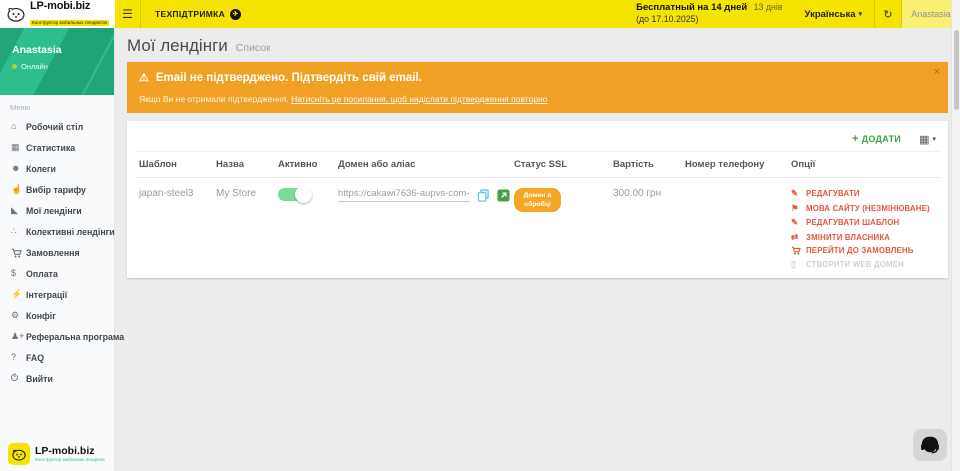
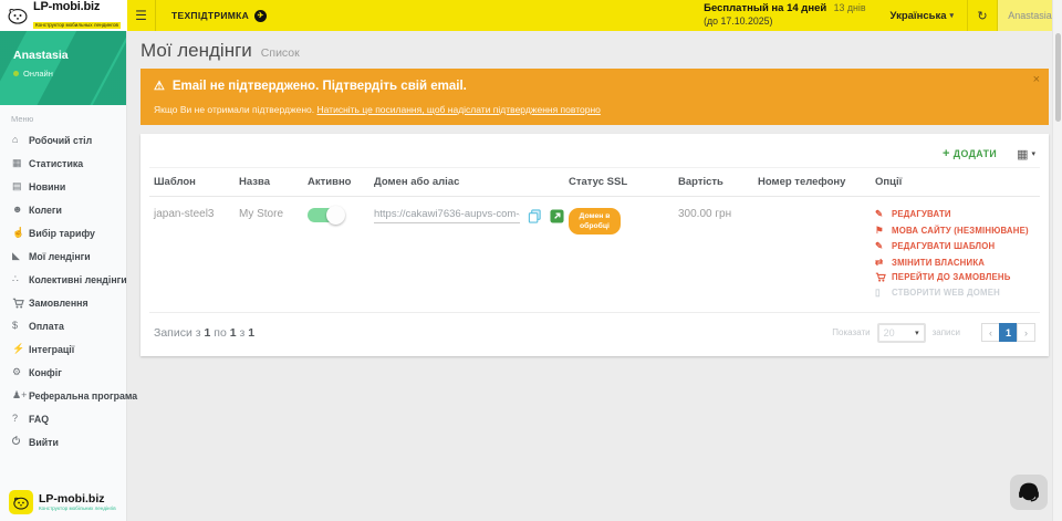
  LP-mobi.biz
  ☰
  ТЕХПІДТРИМКА
  Бесплатный на 14 дней 13 днів
  (до 17.10.2025)
  Українська
  ↻
  Anastasia
  Anastasia
  Онлайн
  Меню
  ⌂
  Робочий стіл
  ▦
  Статистика
+ ▤
+ Новини
  ☻
  Колеги
  ☝
  Вибір тарифу
  ◣
  Мої лендінги
  ∴
  Колективні лендінги
  Замовлення
  $
  Оплата
  ⚡
  Інтеграції
  ⚙
  Конфіг
  ♟+
  Реферальна програма
  ?
  FAQ
  Вийти
  LP-mobi.biz
  Мої лендінги
  Список
  ⚠
  Email не підтверджено. Підтвердіть свій email.
- Якщо Ви не отримали підтвердження. Натисніть це посилання, щоб надіслати підтвердження повторно
+ Якщо Ви не отримали підтверджено. Натисніть це посилання, щоб надіслати підтвердження повторно
  ×
  +
  ДОДАТИ
  ▦
  Шаблон	Назва	Активно	Домен або аліас	Статус SSL	Вартість	Номер телефону	Опції
  japan-steel3	My Store		https://cakawi7636-aupvs-com-		300.00 грн		✎ РЕДАГУВАТИ ⚑ МОВА САЙТУ (НЕЗМІНЮВАНЕ) ✎ РЕДАГУВАТИ ШАБЛОН ⇄ ЗМІНИТИ ВЛАСНИКА ПЕРЕЙТИ ДО ЗАМОВЛЕНЬ ▯ СТВОРИТИ WEB ДОМЕН
+ Записи з 1 по 1 з 1
+ Показати
+ 20
+ записи
+ ‹
+ 1
+ ›
